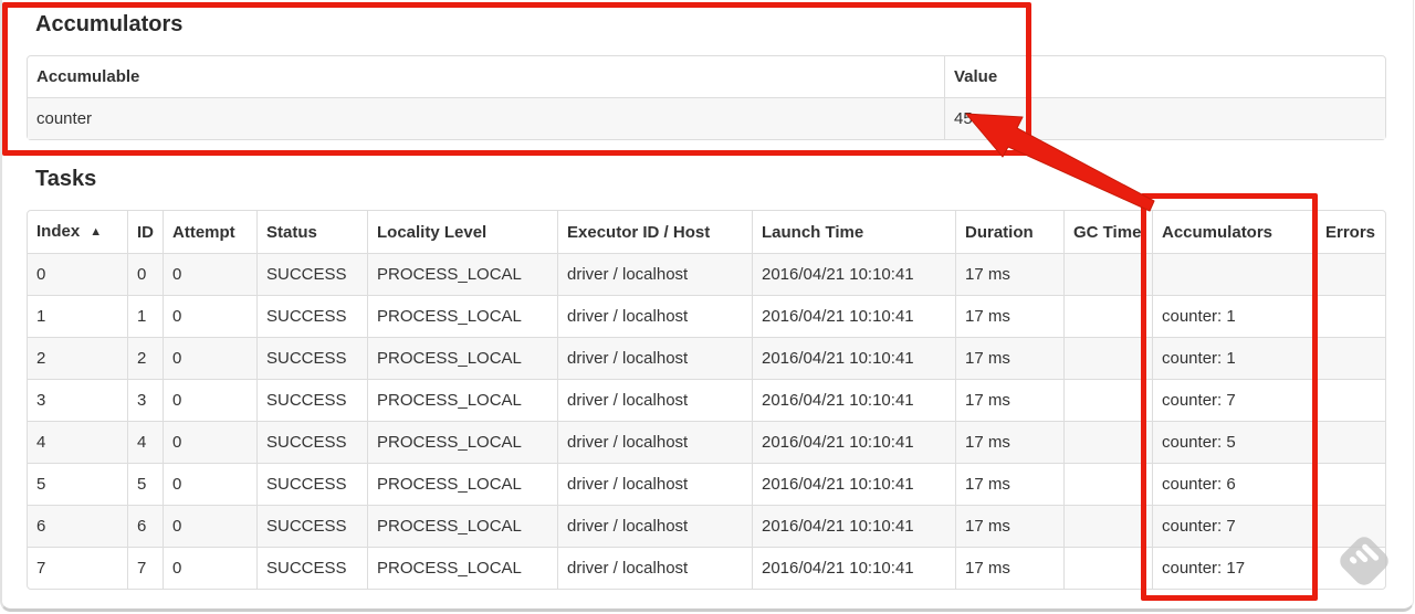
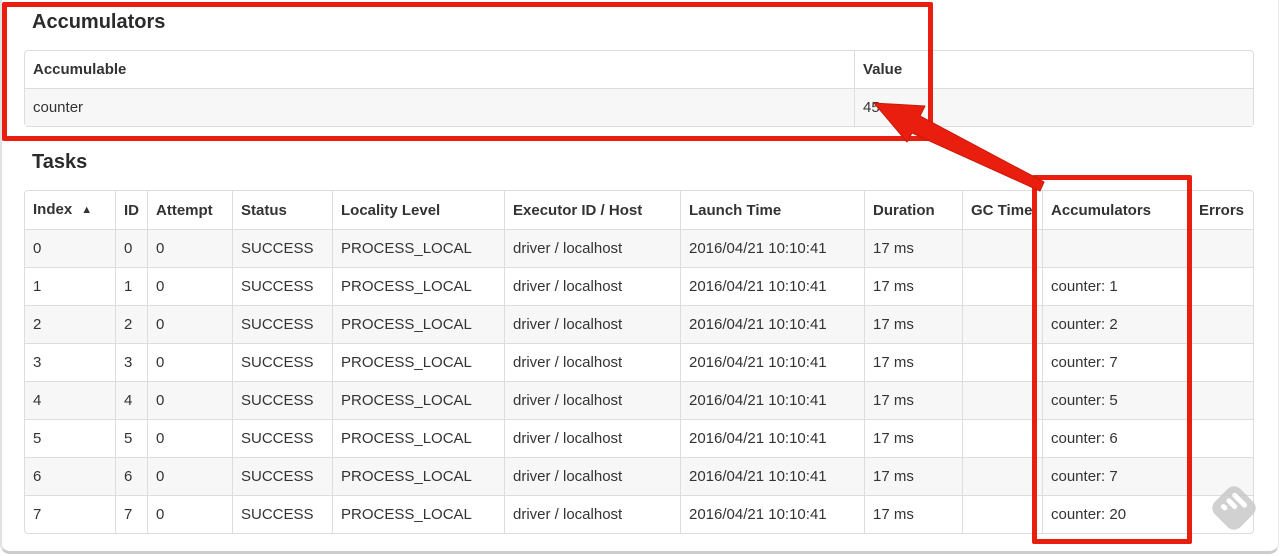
  Accumulators
  Accumulable	Value
  counter	45
  Tasks
  Index ▲	ID	Attempt	Status	Locality Level	Executor ID / Host	Launch Time	Duration	GC Time	Accumulators	Errors
  0	0	0	SUCCESS	PROCESS_LOCAL	driver / localhost	2016/04/21 10:10:41	17 ms
  1	1	0	SUCCESS	PROCESS_LOCAL	driver / localhost	2016/04/21 10:10:41	17 ms		counter: 1
- 2	2	0	SUCCESS	PROCESS_LOCAL	driver / localhost	2016/04/21 10:10:41	17 ms		counter: 1
+ 2	2	0	SUCCESS	PROCESS_LOCAL	driver / localhost	2016/04/21 10:10:41	17 ms		counter: 2
  3	3	0	SUCCESS	PROCESS_LOCAL	driver / localhost	2016/04/21 10:10:41	17 ms		counter: 7
  4	4	0	SUCCESS	PROCESS_LOCAL	driver / localhost	2016/04/21 10:10:41	17 ms		counter: 5
  5	5	0	SUCCESS	PROCESS_LOCAL	driver / localhost	2016/04/21 10:10:41	17 ms		counter: 6
  6	6	0	SUCCESS	PROCESS_LOCAL	driver / localhost	2016/04/21 10:10:41	17 ms		counter: 7
- 7	7	0	SUCCESS	PROCESS_LOCAL	driver / localhost	2016/04/21 10:10:41	17 ms		counter: 17
+ 7	7	0	SUCCESS	PROCESS_LOCAL	driver / localhost	2016/04/21 10:10:41	17 ms		counter: 20
